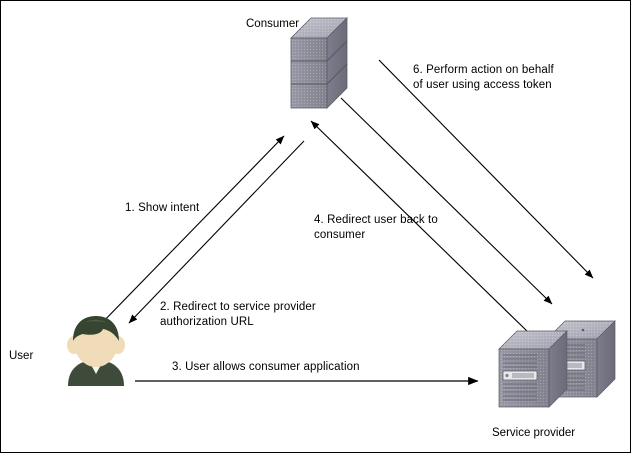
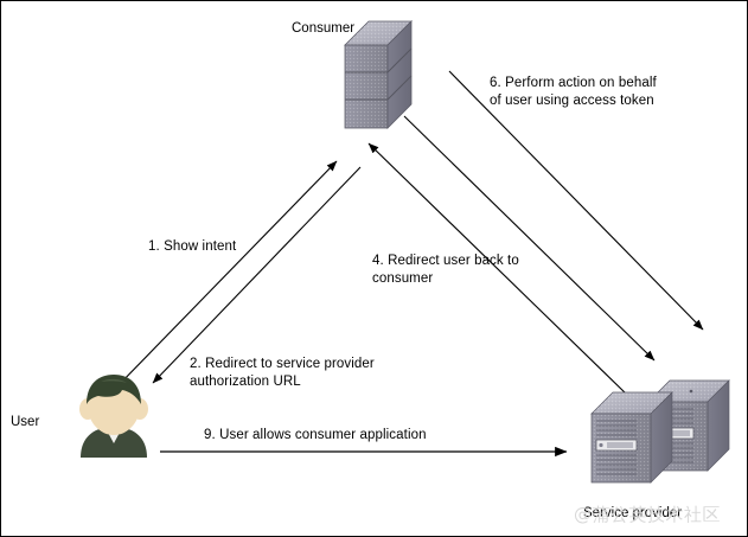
  Consumer
  User
  Service provider
  1. Show intent
  2. Redirect to service provider
  authorization URL
- 3. User allows consumer application
+ 9. User allows consumer application
  4. Redirect user back to
  consumer
  6. Perform action on behalf
  of user using access token
+ @蒲公英技术社区
